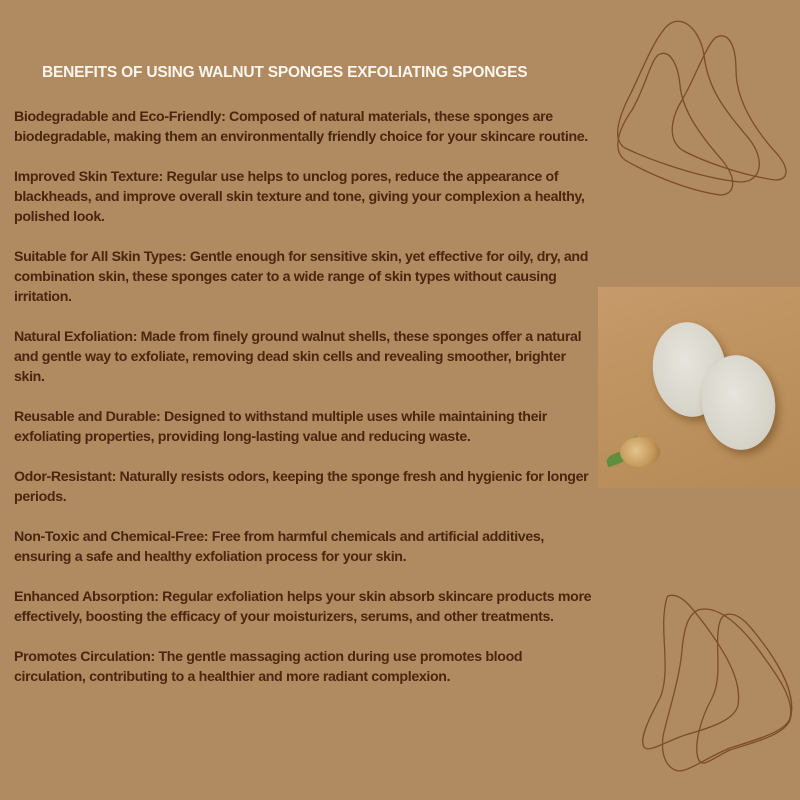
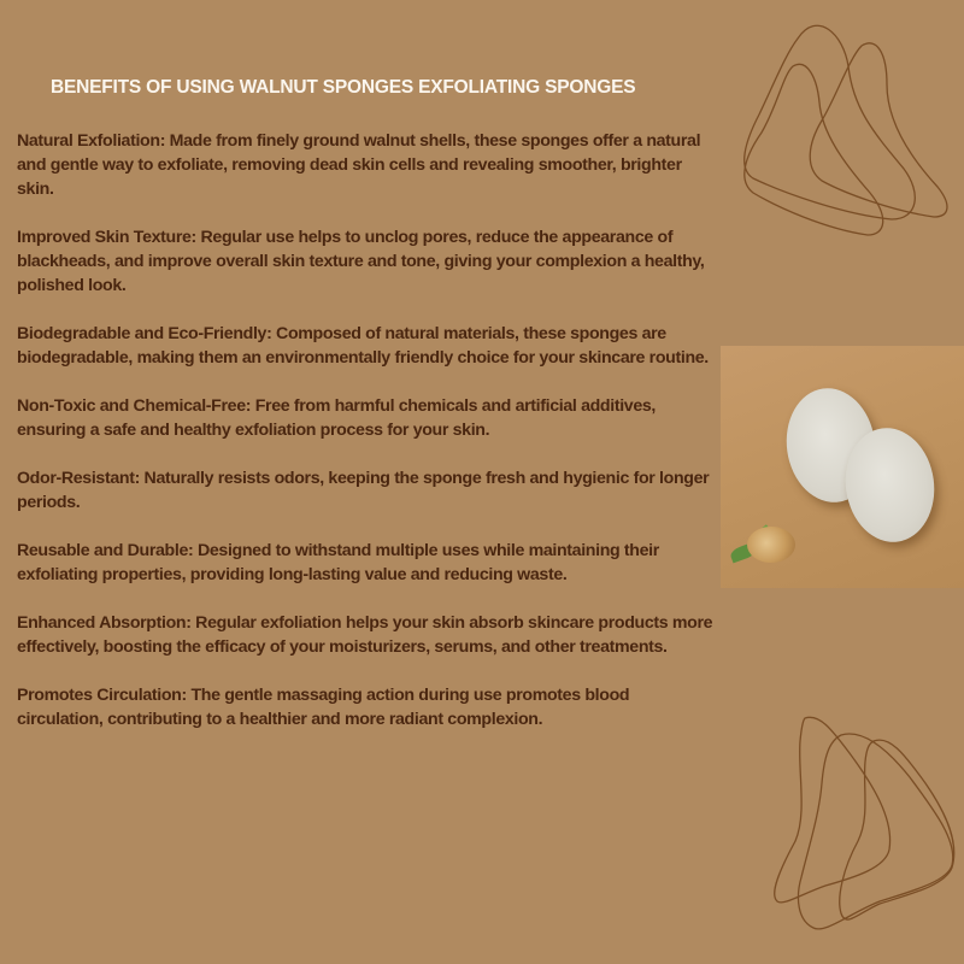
  BENEFITS OF USING WALNUT SPONGES EXFOLIATING SPONGES
- Biodegradable and Eco-Friendly: Composed of natural materials, these sponges are biodegradable, making them an environmentally friendly choice for your skincare routine.
+ Natural Exfoliation: Made from finely ground walnut shells, these sponges offer a natural and gentle way to exfoliate, removing dead skin cells and revealing smoother, brighter skin.
  Improved Skin Texture: Regular use helps to unclog pores, reduce the appearance of blackheads, and improve overall skin texture and tone, giving your complexion a healthy, polished look.
- Suitable for All Skin Types: Gentle enough for sensitive skin, yet effective for oily, dry, and combination skin, these sponges cater to a wide range of skin types without causing irritation.
- Natural Exfoliation: Made from finely ground walnut shells, these sponges offer a natural and gentle way to exfoliate, removing dead skin cells and revealing smoother, brighter skin.
+ Biodegradable and Eco-Friendly: Composed of natural materials, these sponges are biodegradable, making them an environmentally friendly choice for your skincare routine.
- Reusable and Durable: Designed to withstand multiple uses while maintaining their exfoliating properties, providing long-lasting value and reducing waste.
+ Non-Toxic and Chemical-Free: Free from harmful chemicals and artificial additives, ensuring a safe and healthy exfoliation process for your skin.
  Odor-Resistant: Naturally resists odors, keeping the sponge fresh and hygienic for longer periods.
- Non-Toxic and Chemical-Free: Free from harmful chemicals and artificial additives, ensuring a safe and healthy exfoliation process for your skin.
+ Reusable and Durable: Designed to withstand multiple uses while maintaining their exfoliating properties, providing long-lasting value and reducing waste.
  Enhanced Absorption: Regular exfoliation helps your skin absorb skincare products more effectively, boosting the efficacy of your moisturizers, serums, and other treatments.
  Promotes Circulation: The gentle massaging action during use promotes blood circulation, contributing to a healthier and more radiant complexion.
